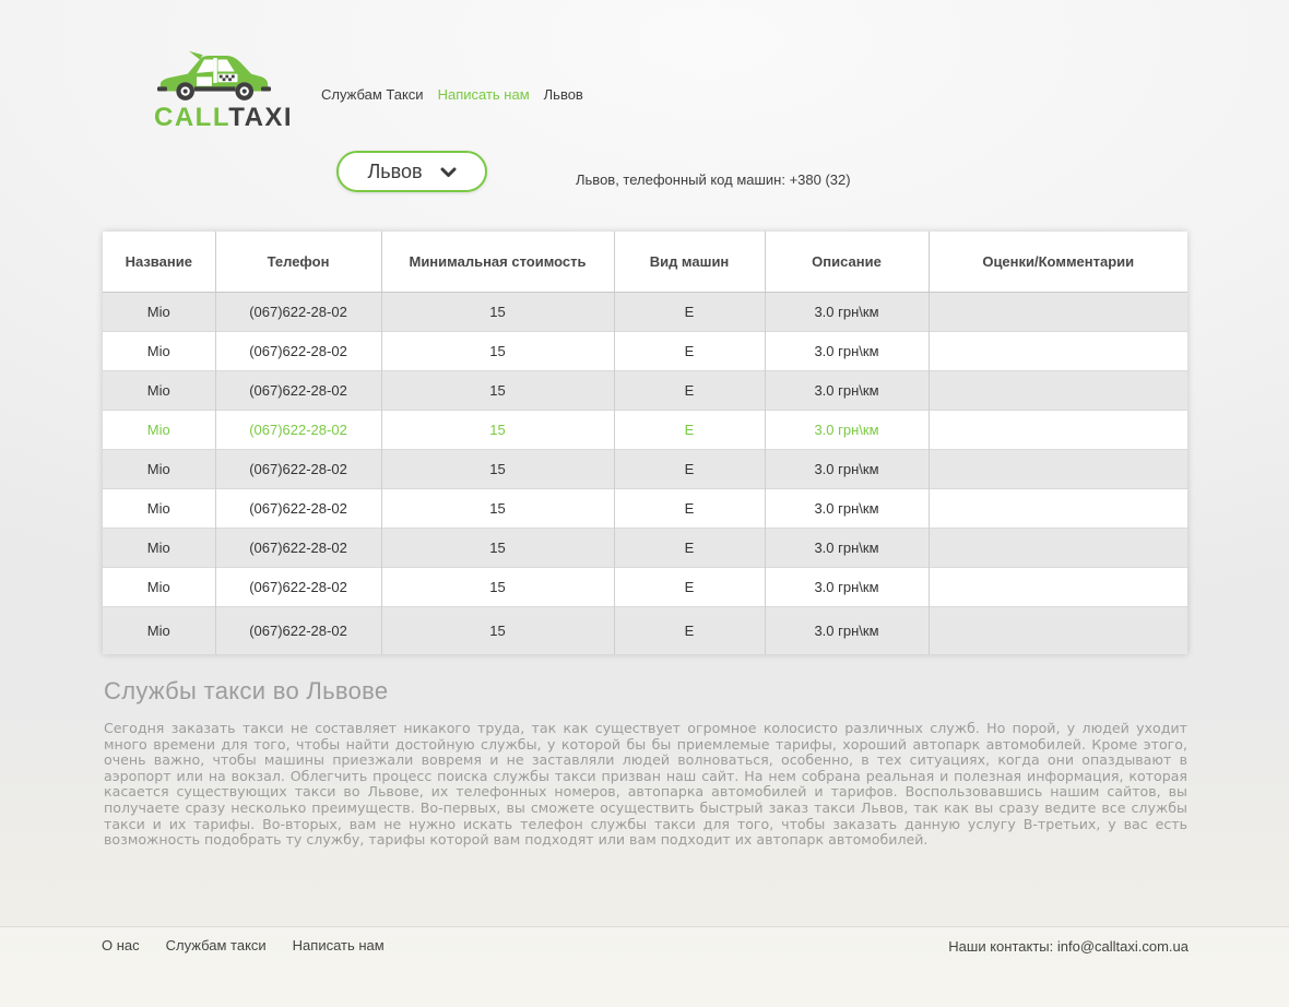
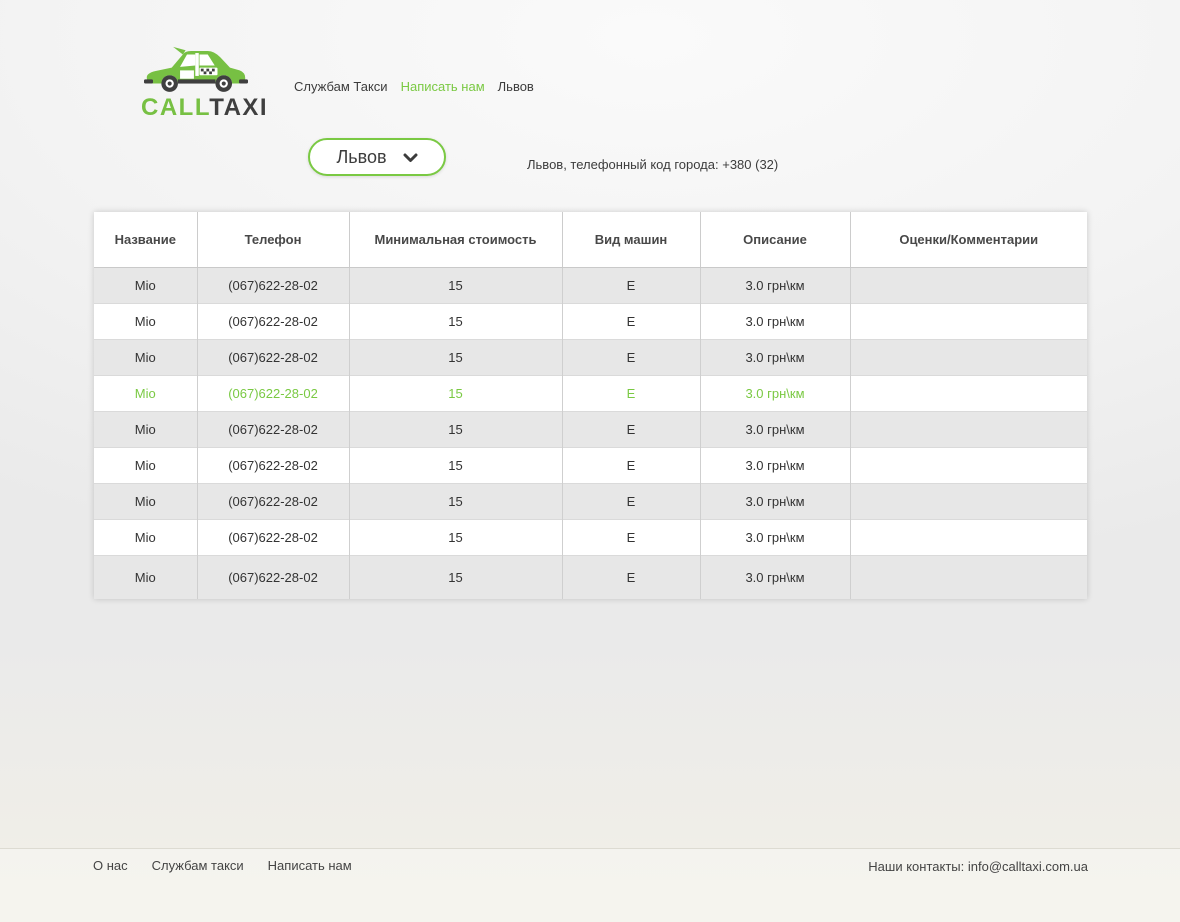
  CALLTAXI
  Службам Такси
  Написать нам
  Львов
  Львов
- Львов, телефонный код машин: +380 (32)
+ Львов, телефонный код города: +380 (32)
  Название	Телефон	Минимальная стоимость	Вид машин	Описание	Оценки/Комментарии
  Mio	(067)622-28-02	15	E	3.0 грн\км
  Mio	(067)622-28-02	15	E	3.0 грн\км
  Mio	(067)622-28-02	15	E	3.0 грн\км
  Mio	(067)622-28-02	15	E	3.0 грн\км
  Mio	(067)622-28-02	15	E	3.0 грн\км
  Mio	(067)622-28-02	15	E	3.0 грн\км
  Mio	(067)622-28-02	15	E	3.0 грн\км
  Mio	(067)622-28-02	15	E	3.0 грн\км
  Mio	(067)622-28-02	15	E	3.0 грн\км
- Службы такси во Львове
- Сегодня заказать такси не составляет никакого труда, так как существует огромное колосисто различных служб. Но порой, у людей уходит много времени для того, чтобы найти достойную службы, у которой бы бы приемлемые тарифы, хороший автопарк автомобилей. Кроме этого, очень важно, чтобы машины приезжали вовремя и не заставляли людей волноваться, особенно, в тех ситуациях, когда они опаздывают в аэропорт или на вокзал. Облегчить процесс поиска службы такси призван наш сайт. На нем собрана реальная и полезная информация, которая касается существующих такси во Львове, их телефонных номеров, автопарка автомобилей и тарифов. Воспользовавшись нашим сайтов, вы получаете сразу несколько преимуществ. Во-первых, вы сможете осуществить быстрый заказ такси Львов, так как вы сразу ведите все службы такси и их тарифы. Во-вторых, вам не нужно искать телефон службы такси для того, чтобы заказать данную услугу В-третьих, у вас есть возможность подобрать ту службу, тарифы которой вам подходят или вам подходит их автопарк автомобилей.
  О нас
  Службам такси
  Написать нам
  Наши контакты: info@calltaxi.com.ua
